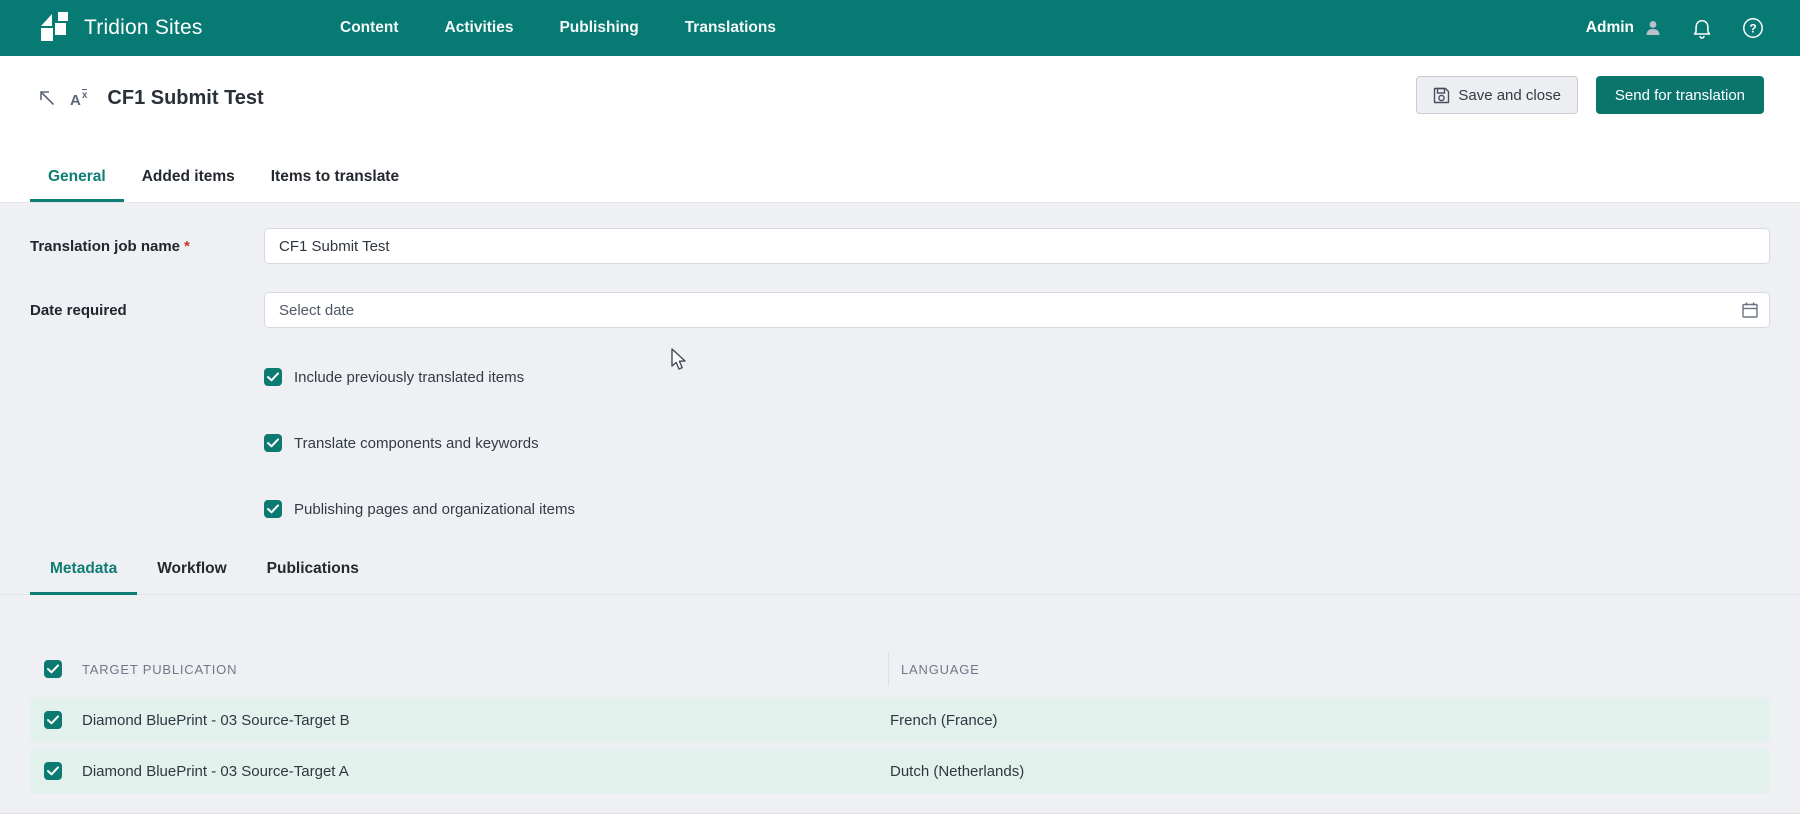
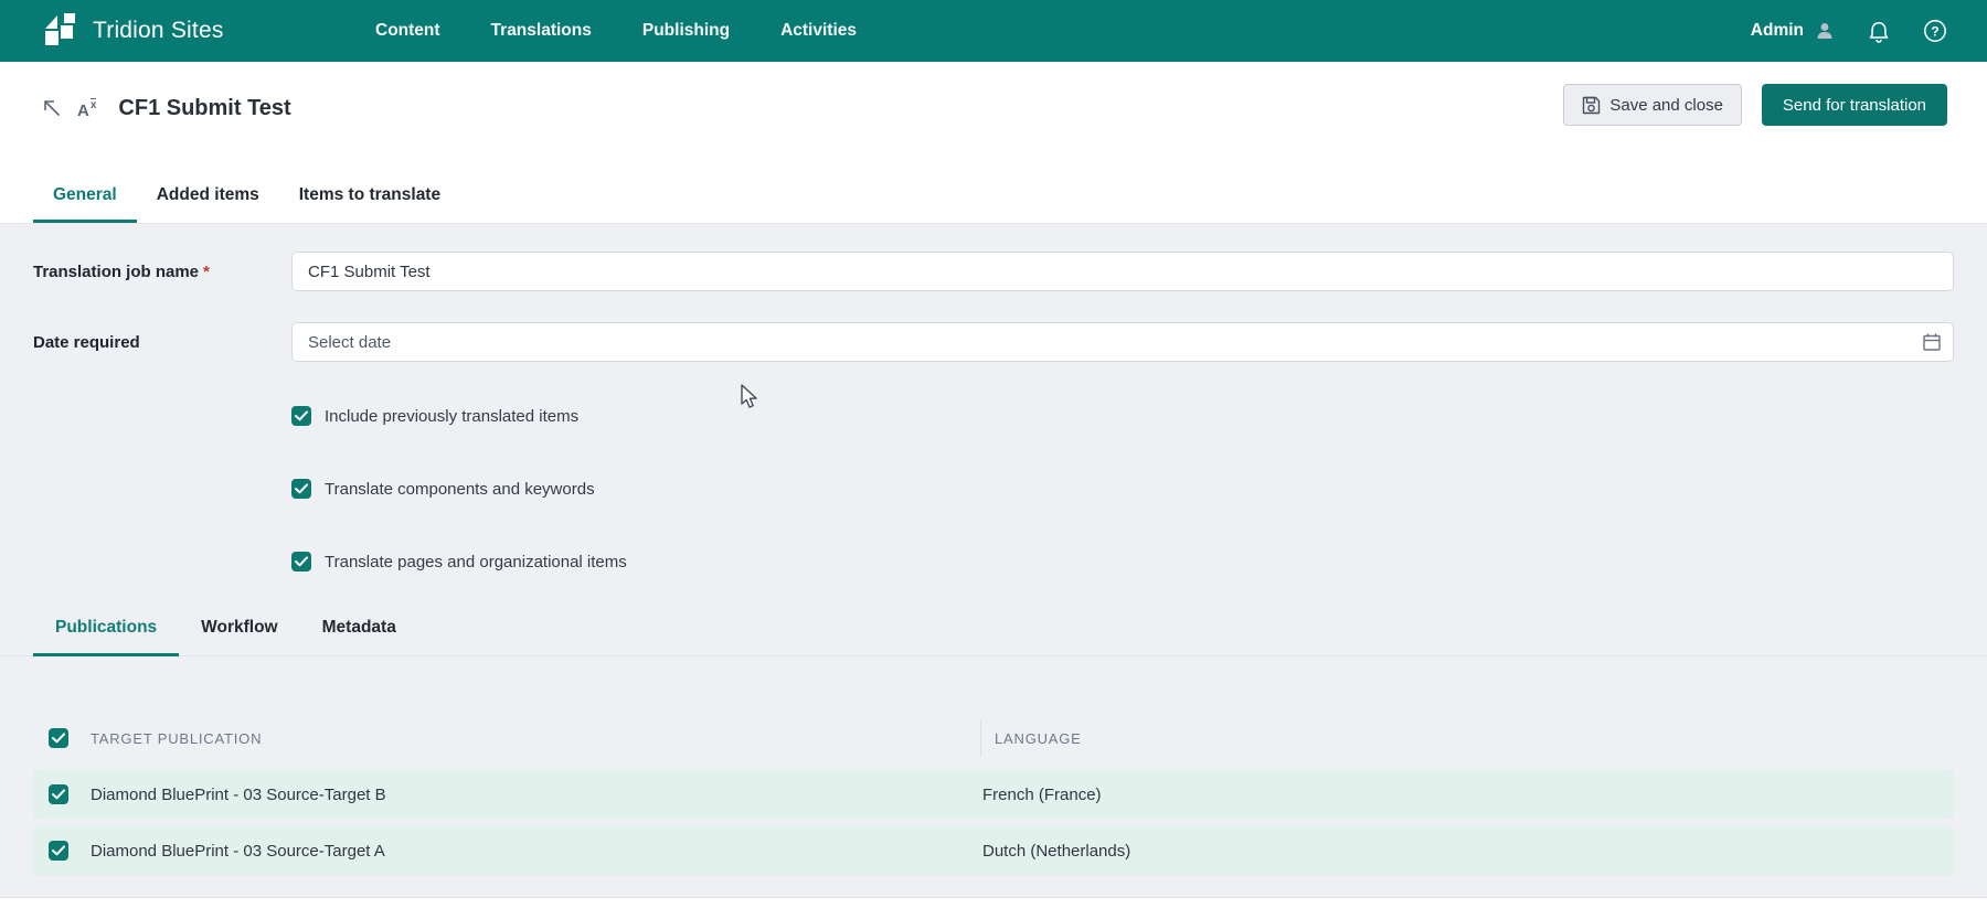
  Tridion Sites
  Content
- Activities
+ Translations
  Publishing
- Translations
+ Activities
  Admin
  ?
  A
  x
  CF1 Submit Test
  Save and close
  Send for translation
  General
  Added items
  Items to translate
  Translation job name *
  CF1 Submit Test
  Date required
  Select date
  Include previously translated items
  Translate components and keywords
- Publishing pages and organizational items
+ Translate pages and organizational items
- Metadata
+ Publications
  Workflow
- Publications
+ Metadata
  TARGET PUBLICATION
  LANGUAGE
  Diamond BluePrint - 03 Source-Target B
  French (France)
  Diamond BluePrint - 03 Source-Target A
  Dutch (Netherlands)
